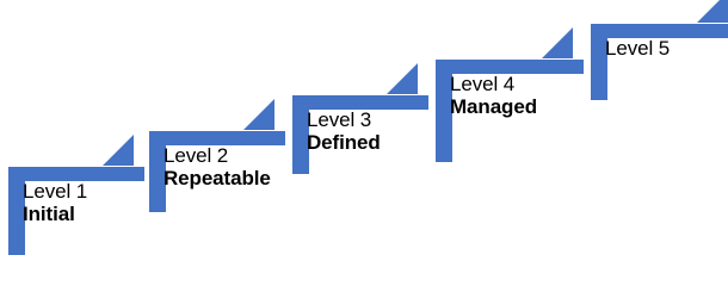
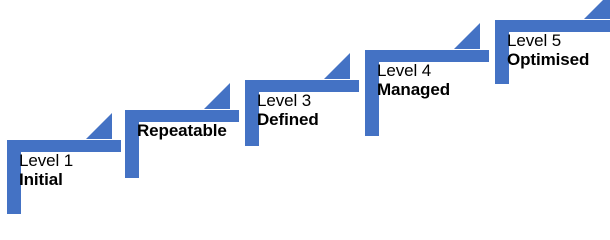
  Level 1
  Initial
- Level 2
  Repeatable
  Level 3
  Defined
  Level 4
  Managed
  Level 5
+ Optimised
